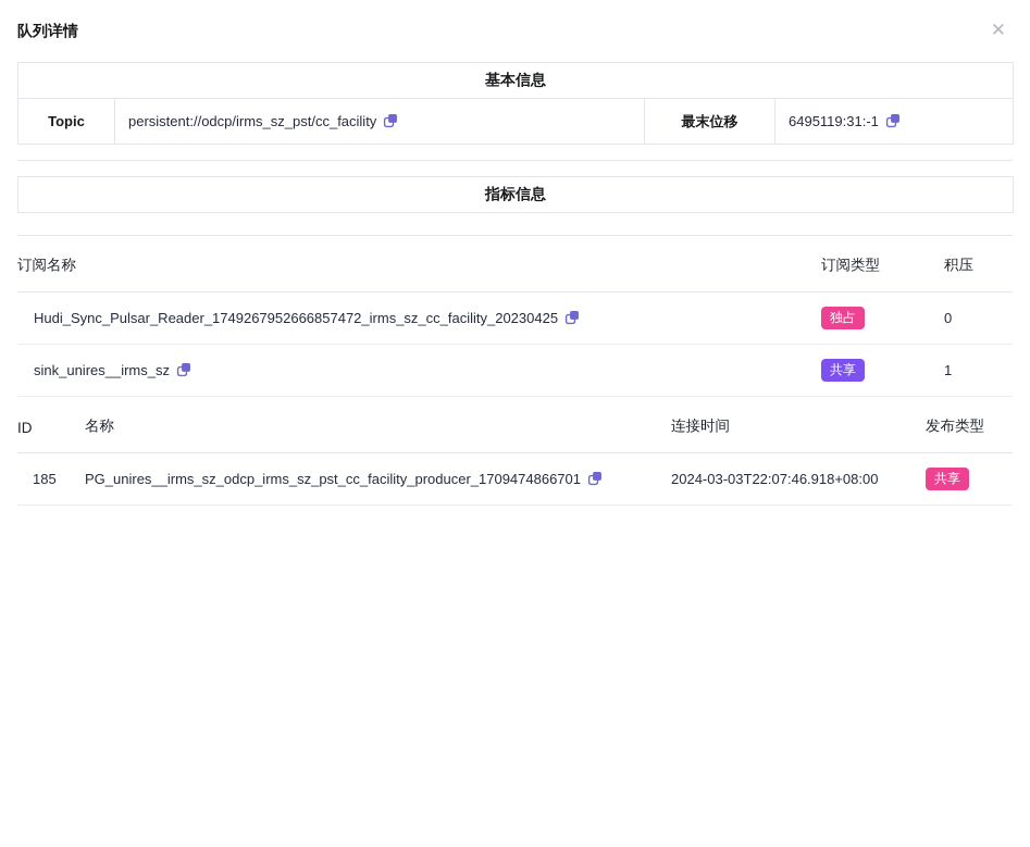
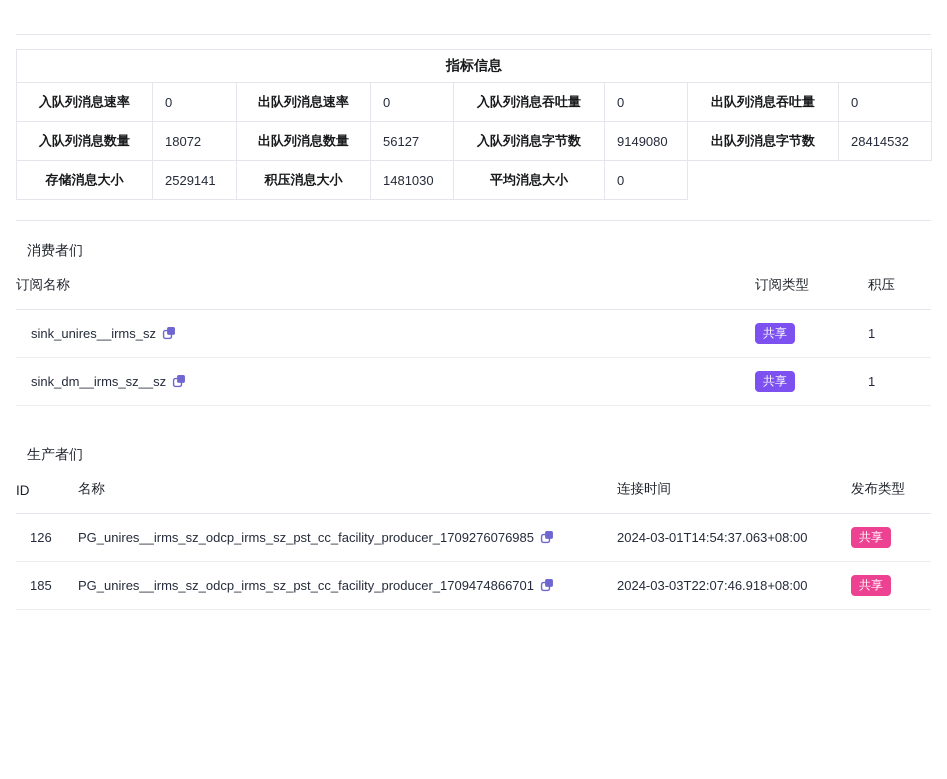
- 队列详情
- ✕
- 基本信息
- Topic	persistent://odcp/irms_sz_pst/cc_facility	最末位移	6495119:31:-1
  指标信息
+ 入队列消息速率	0	出队列消息速率	0	入队列消息吞吐量	0	出队列消息吞吐量	0
+ 入队列消息数量	18072	出队列消息数量	56127	入队列消息字节数	9149080	出队列消息字节数	28414532
+ 存储消息大小	2529141	积压消息大小	1481030	平均消息大小	0
+ 消费者们
  订阅名称	订阅类型	积压
- Hudi_Sync_Pulsar_Reader_1749267952666857472_irms_sz_cc_facility_20230425	独占	0
  sink_unires__irms_sz	共享	1
+ sink_dm__irms_sz__sz	共享	1
+ 生产者们
  ID	名称	连接时间	发布类型
+ 126	PG_unires__irms_sz_odcp_irms_sz_pst_cc_facility_producer_1709276076985	2024-03-01T14:54:37.063+08:00	共享
  185	PG_unires__irms_sz_odcp_irms_sz_pst_cc_facility_producer_1709474866701	2024-03-03T22:07:46.918+08:00	共享
